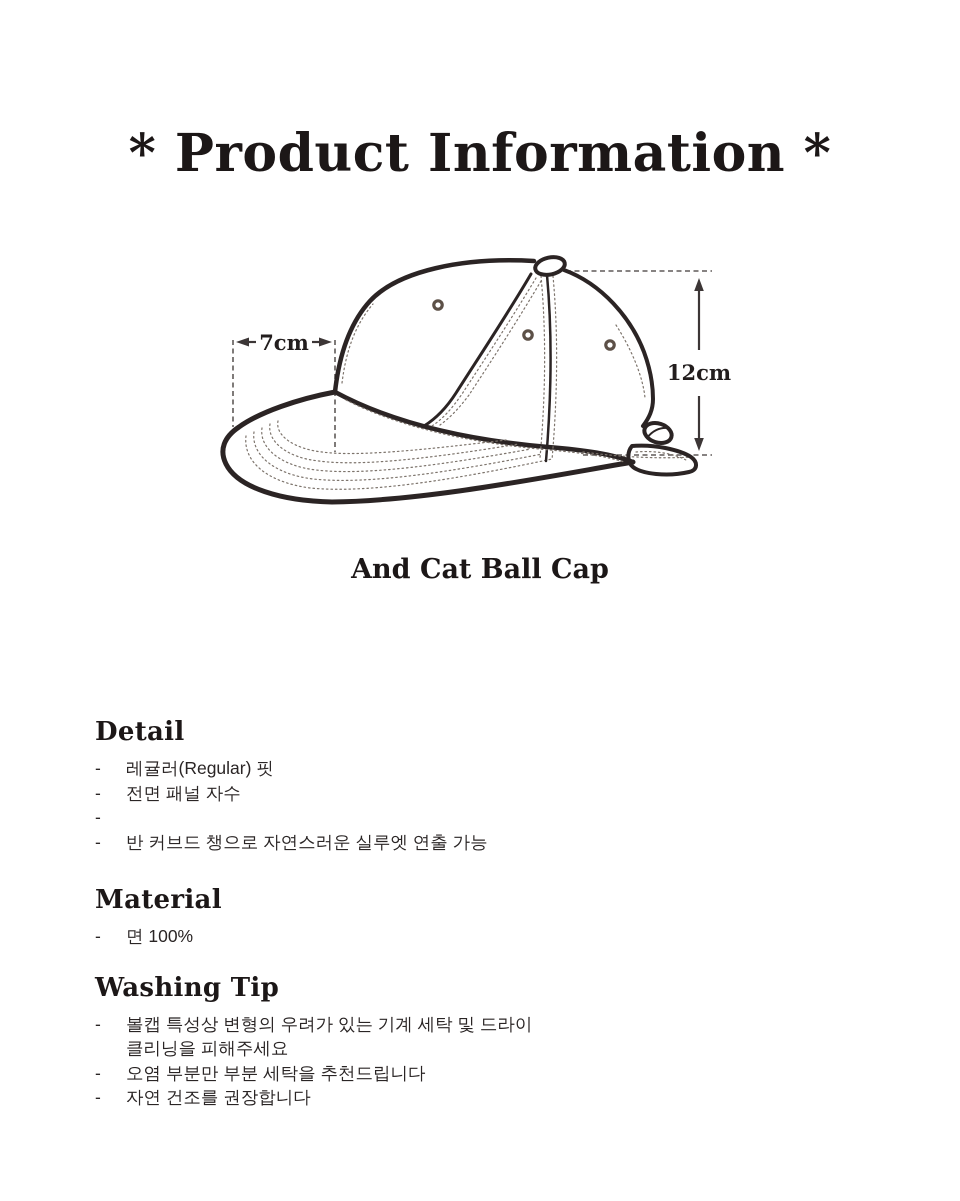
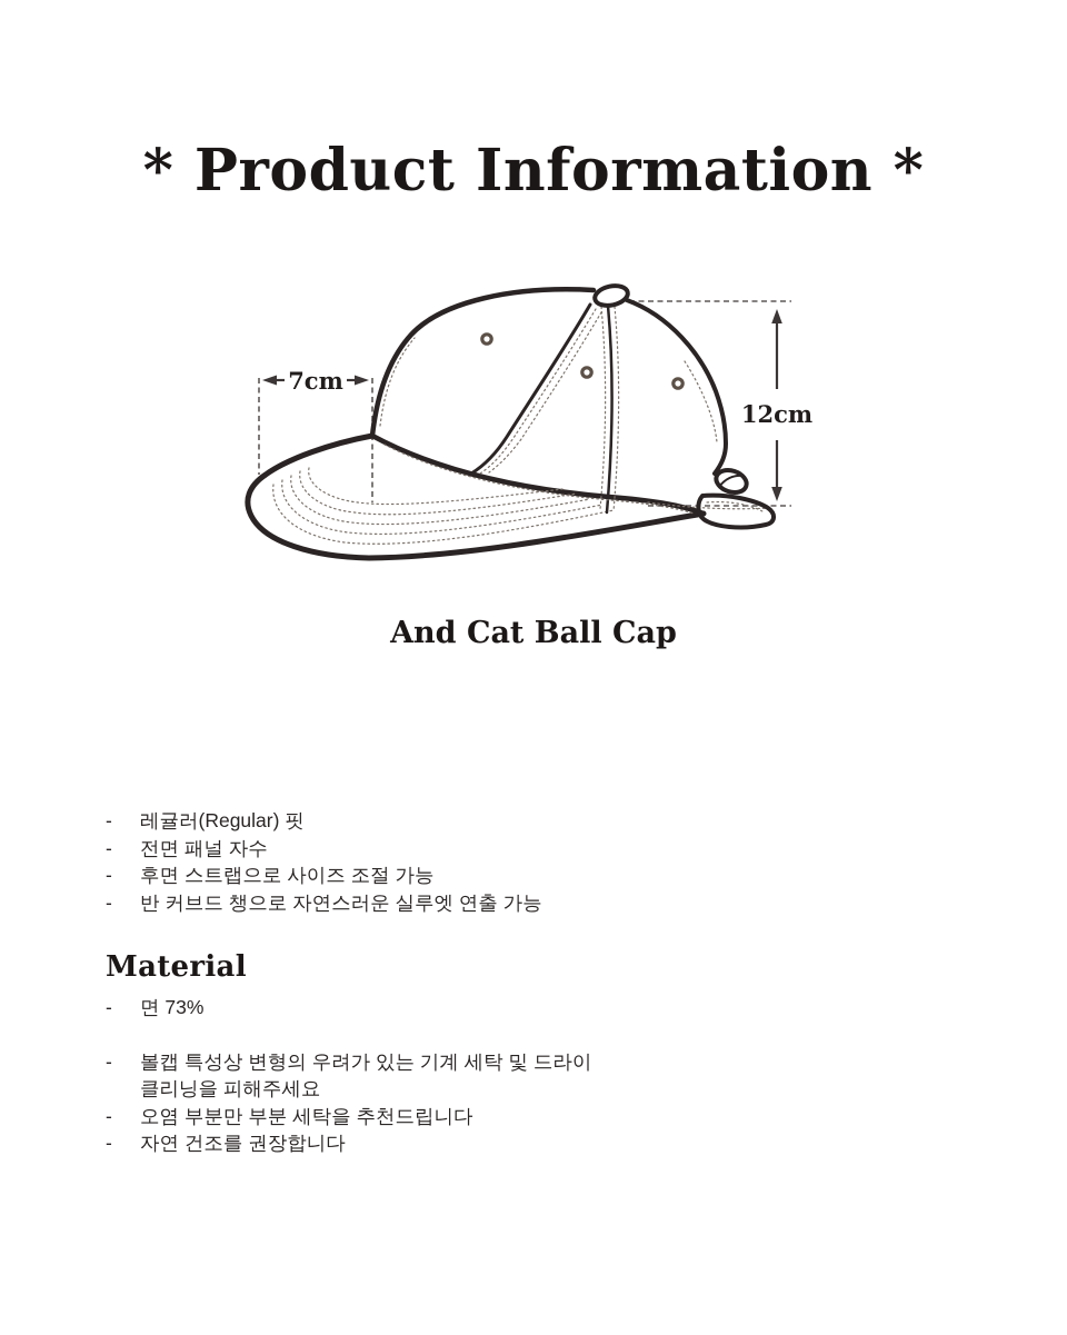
  * Product Information *
  7cm
  12cm
  And Cat Ball Cap
- Detail
  -
  레귤러(Regular) 핏
  -
  전면 패널 자수
  -
+ 후면 스트랩으로 사이즈 조절 가능
  -
  반 커브드 챙으로 자연스러운 실루엣 연출 가능
  Material
  -
- 면 100%
+ 면 73%
- Washing Tip
  -
  볼캡 특성상 변형의 우려가 있는 기계 세탁 및 드라이
  클리닝을 피해주세요
  -
  오염 부분만 부분 세탁을 추천드립니다
  -
  자연 건조를 권장합니다
